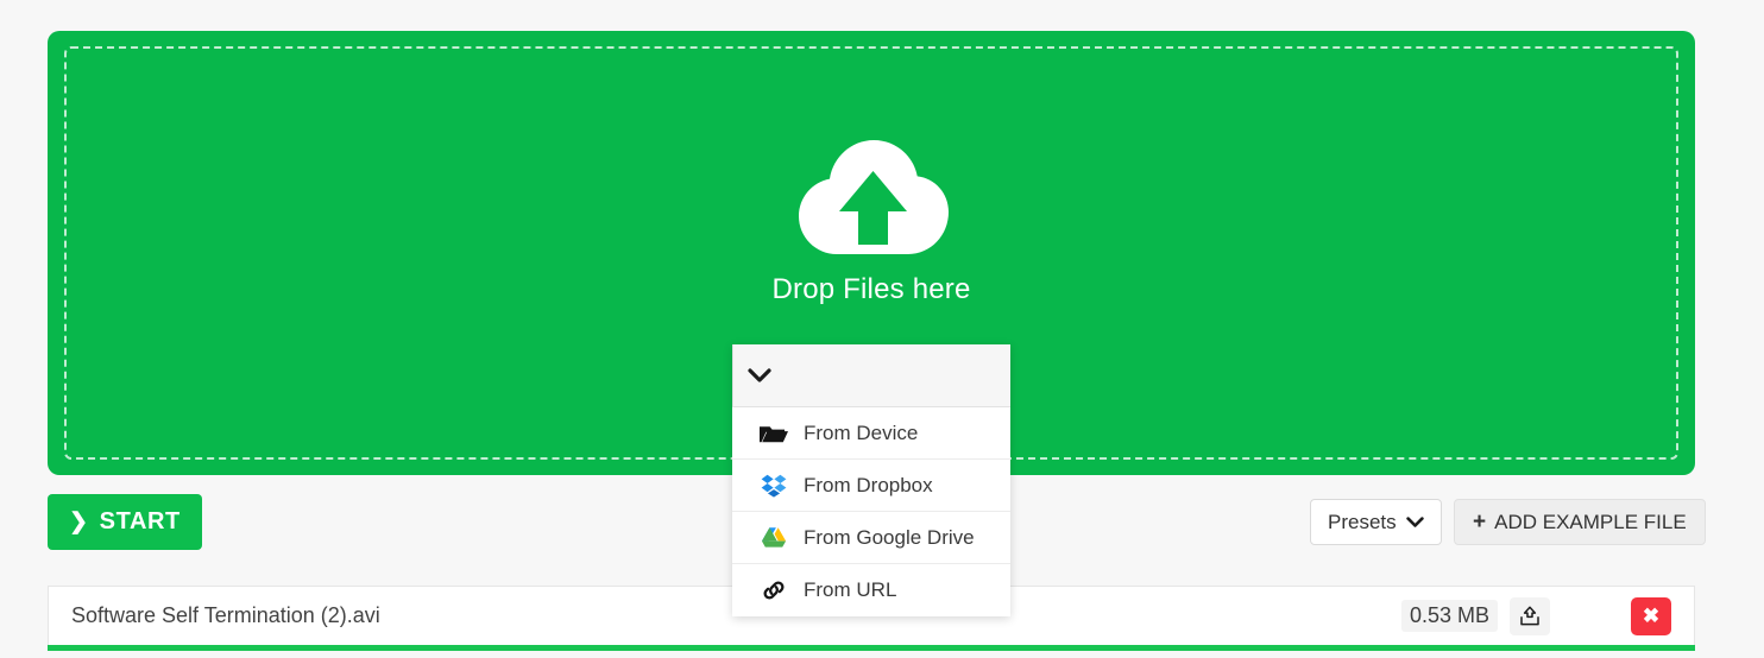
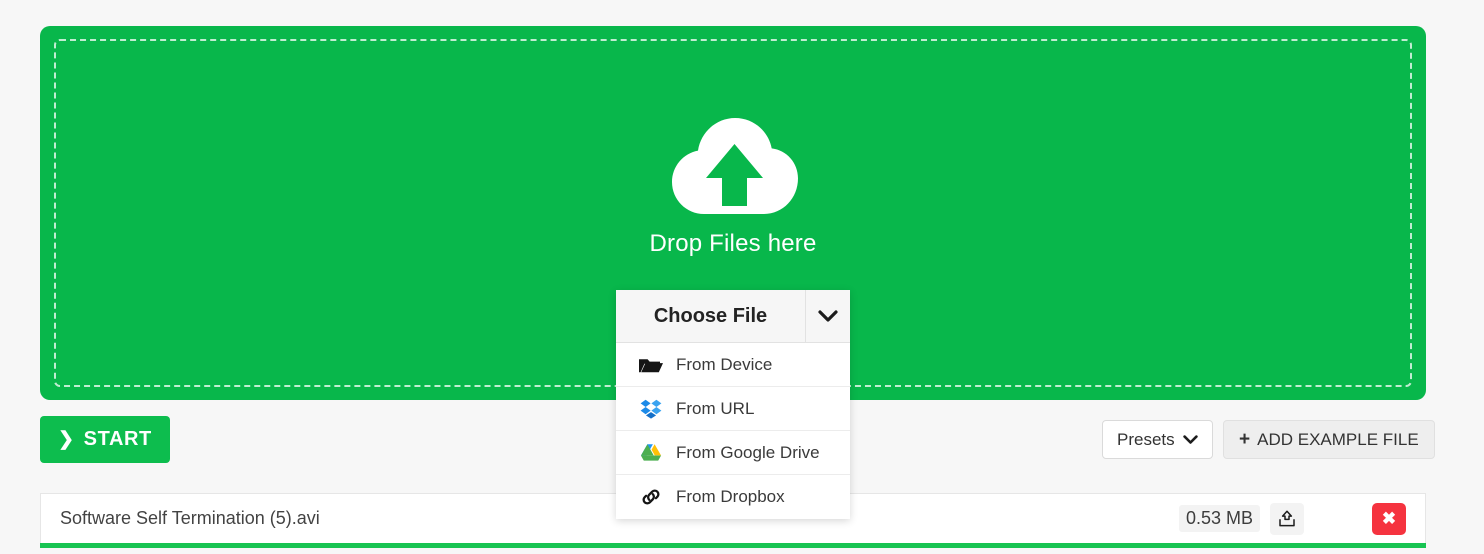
  Drop Files here
+ Choose File
  From Device
- From Dropbox
+ From URL
  From Google Drive
- From URL
+ From Dropbox
  ❯
  START
  Presets
  +
  ADD EXAMPLE FILE
- Software Self Termination (2).avi
+ Software Self Termination (5).avi
  0.53 MB
  ✖
